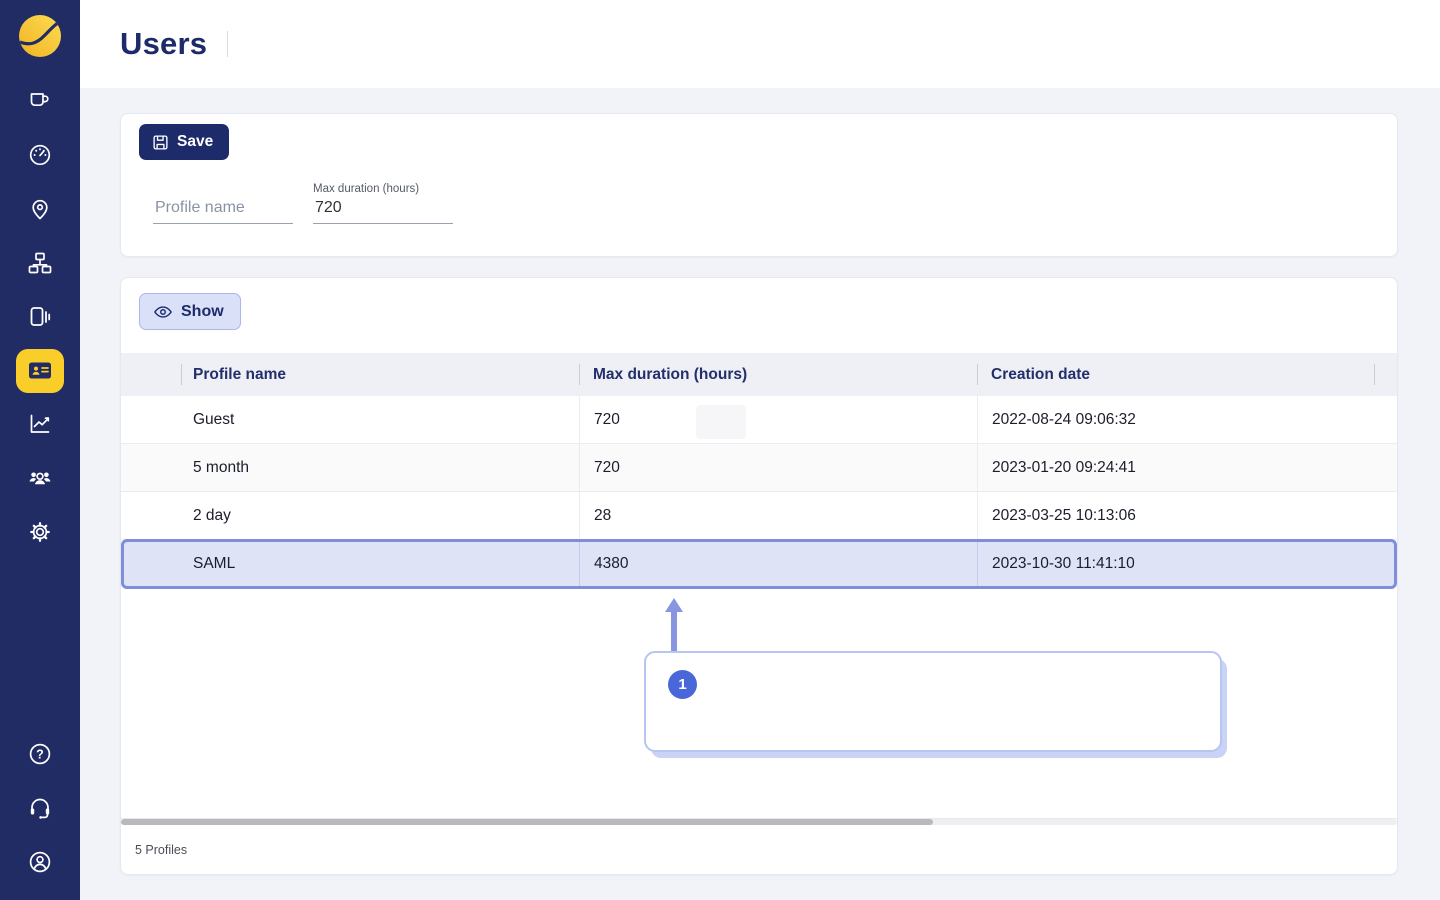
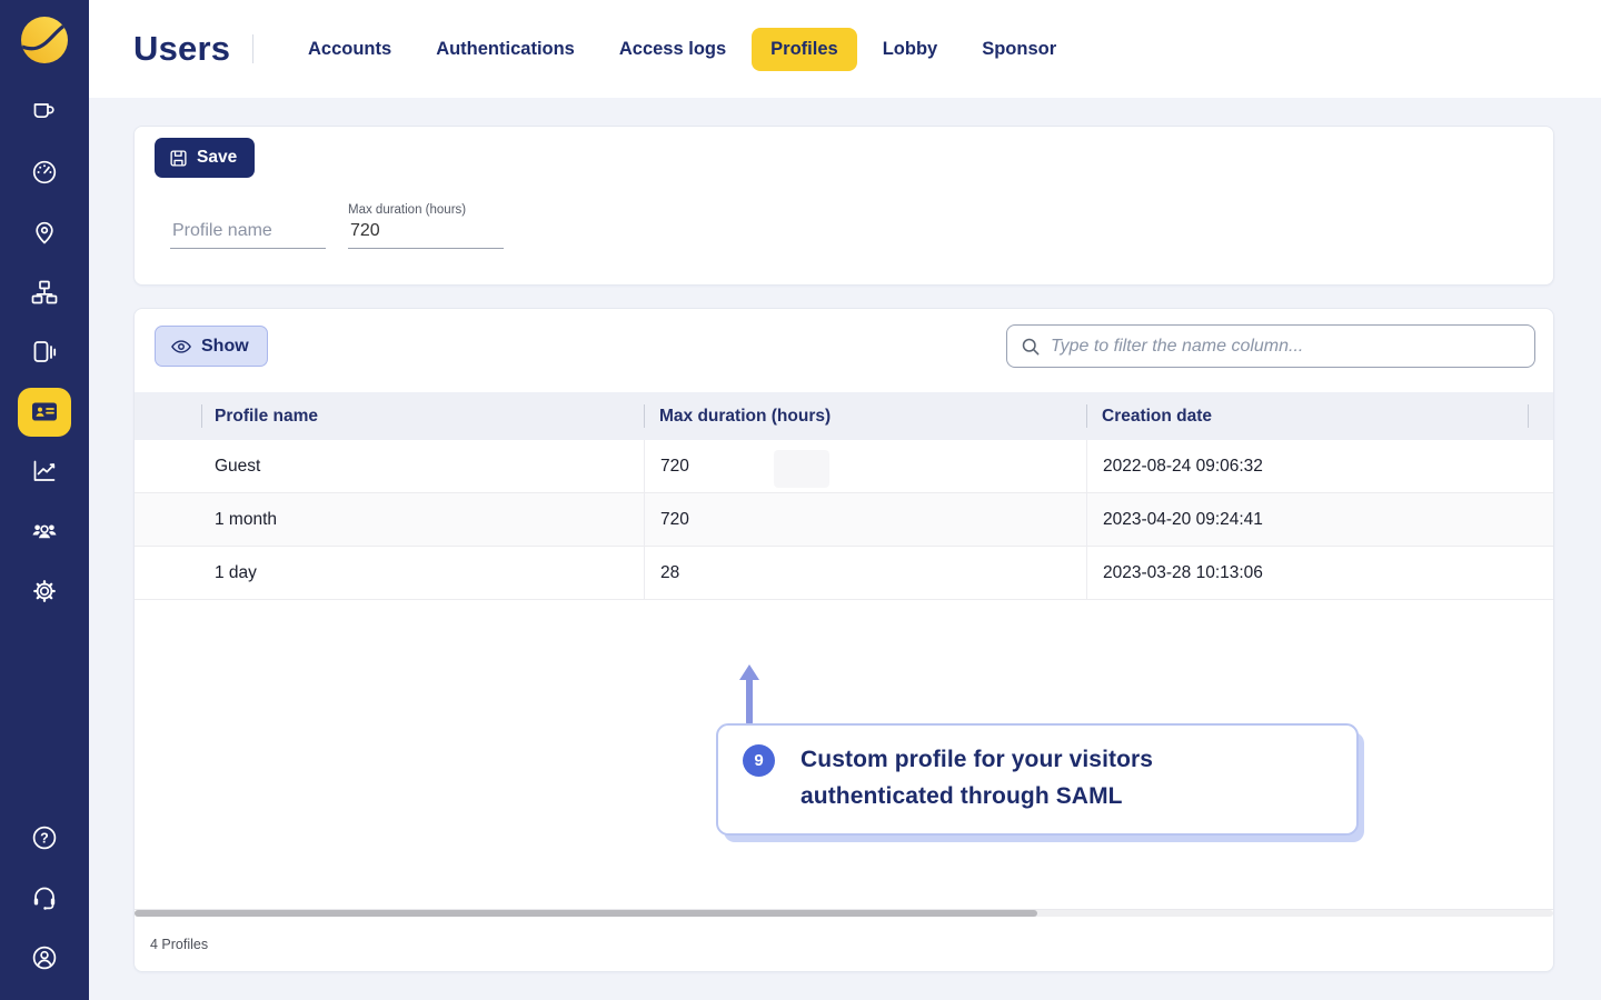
  ?
  Users
+ Accounts
+ Authentications
+ Access logs
+ Profiles
+ Lobby
+ Sponsor
  Save
  Profile name
  Max duration (hours)
  720
  Show
+ Type to filter the name column...
  Profile name
  Max duration (hours)
  Creation date
  Guest
  720
  2022-08-24 09:06:32
- 5 month
+ 1 month
  720
- 2023-01-20 09:24:41
+ 2023-04-20 09:24:41
- 2 day
+ 1 day
  28
- 2023-03-25 10:13:06
+ 2023-03-28 10:13:06
- SAML
- 4380
- 2023-10-30 11:41:10
- 1
+ 9
+ Custom profile for your visitors authenticated through SAML
- 5 Profiles
+ 4 Profiles
